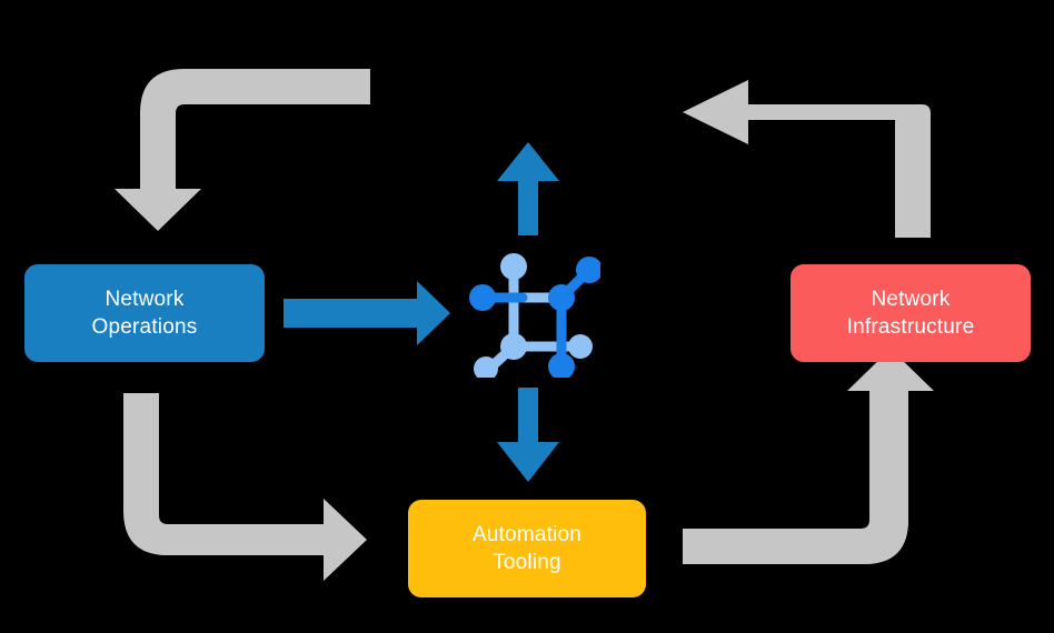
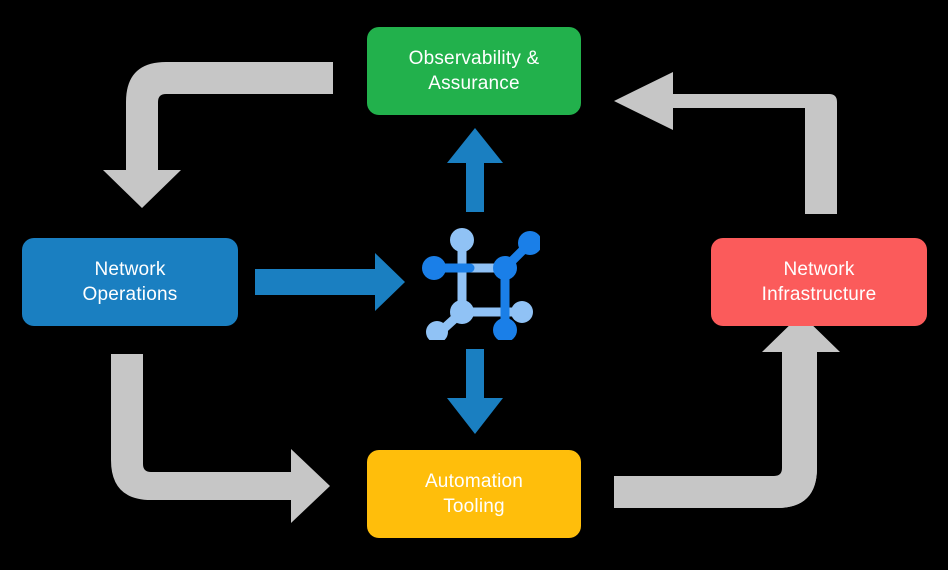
+ Observability &
+ Assurance
  Network
  Operations
  Network
  Infrastructure
  Automation
  Tooling
